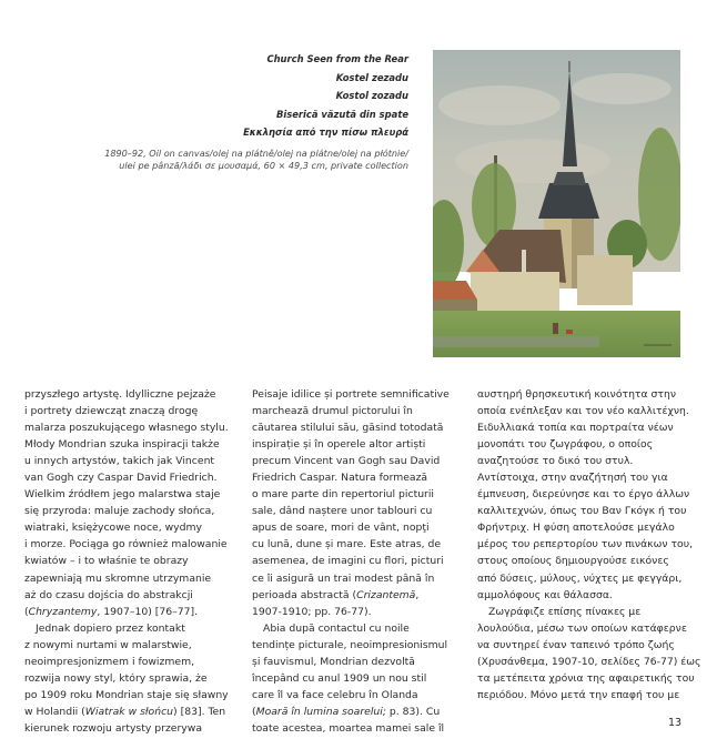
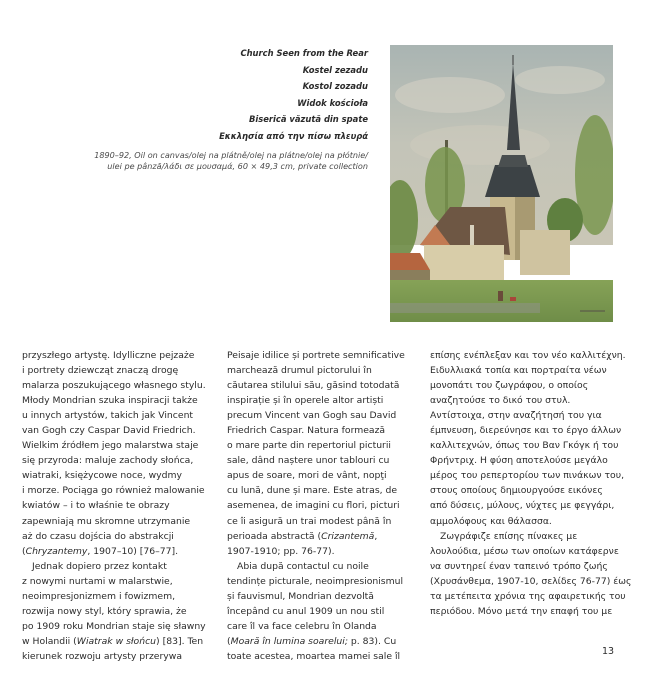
  Church Seen from the Rear
  Kostel zezadu
  Kostol zozadu
+ Widok kościoła
  Biserică văzută din spate
  Εκκλησία από την πίσω πλευρά
  1890–92, Oil on canvas/olej na plátně/olej na plátne/olej na płótnie/
  ulei pe pânză/λάδι σε μουσαμά, 60 × 49,3 cm, private collection
  przyszłego artystę. Idylliczne pejzaże
  i portrety dziewcząt znaczą drogę
  malarza poszukującego własnego stylu.
  Młody Mondrian szuka inspiracji także
  u innych artystów, takich jak Vincent
  van Gogh czy Caspar David Friedrich.
  Wielkim źródłem jego malarstwa staje
  się przyroda: maluje zachody słońca,
  wiatraki, księżycowe noce, wydmy
  i morze. Pociąga go również malowanie
  kwiatów – i to właśnie te obrazy
  zapewniają mu skromne utrzymanie
  aż do czasu dojścia do abstrakcji
  (Chryzantemy, 1907–10) [76–77].
  Jednak dopiero przez kontakt
  z nowymi nurtami w malarstwie,
  neoimpresjonizmem i fowizmem,
  rozwija nowy styl, który sprawia, że
  po 1909 roku Mondrian staje się sławny
  w Holandii (Wiatrak w słońcu) [83]. Ten
  kierunek rozwoju artysty przerywa
  Peisaje idilice și portrete semnificative
  marchează drumul pictorului în
  căutarea stilului său, găsind totodată
  inspirație și în operele altor artiști
  precum Vincent van Gogh sau David
  Friedrich Caspar. Natura formează
  o mare parte din repertoriul picturii
  sale, dând naștere unor tablouri cu
  apus de soare, mori de vânt, nopţi
  cu lună, dune și mare. Este atras, de
  asemenea, de imagini cu flori, picturi
  ce îi asigură un trai modest până în
  perioada abstractă (Crizantemă,
  1907-1910; pp. 76-77).
  Abia după contactul cu noile
  tendințe picturale, neoimpresionismul
  și fauvismul, Mondrian dezvoltă
  începând cu anul 1909 un nou stil
  care îl va face celebru în Olanda
  (Moară în lumina soarelui; p. 83). Cu
  toate acestea, moartea mamei sale îl
- αυστηρή θρησκευτική κοινότητα στην
- οποία ενέπλεξαν και τον νέο καλλιτέχνη.
+ επίσης ενέπλεξαν και τον νέο καλλιτέχνη.
  Ειδυλλιακά τοπία και πορτραίτα νέων
  μονοπάτι του ζωγράφου, ο οποίος
  αναζητούσε το δικό του στυλ.
  Αντίστοιχα, στην αναζήτησή του για
  έμπνευση, διερεύνησε και το έργο άλλων
  καλλιτεχνών, όπως του Βαν Γκόγκ ή του
  Φρήντριχ. Η φύση αποτελούσε μεγάλο
  μέρος του ρεπερτορίου των πινάκων του,
  στους οποίους δημιουργούσε εικόνες
  από δύσεις, μύλους, νύχτες με φεγγάρι,
  αμμολόφους και θάλασσα.
  Ζωγράφιζε επίσης πίνακες με
  λουλούδια, μέσω των οποίων κατάφερνε
  να συντηρεί έναν ταπεινό τρόπο ζωής
  (Χρυσάνθεμα, 1907-10, σελίδες 76-77) έως
  τα μετέπειτα χρόνια της αφαιρετικής του
  περιόδου. Μόνο μετά την επαφή του με
  13
